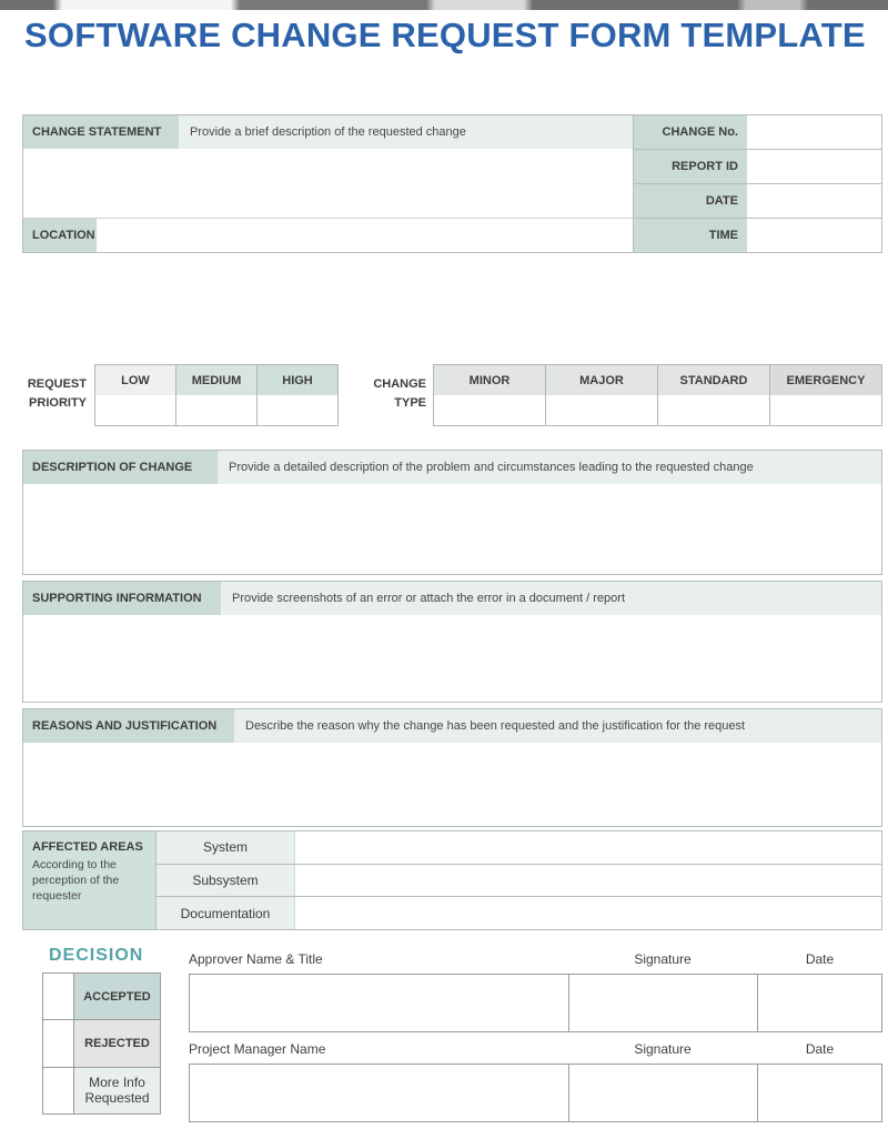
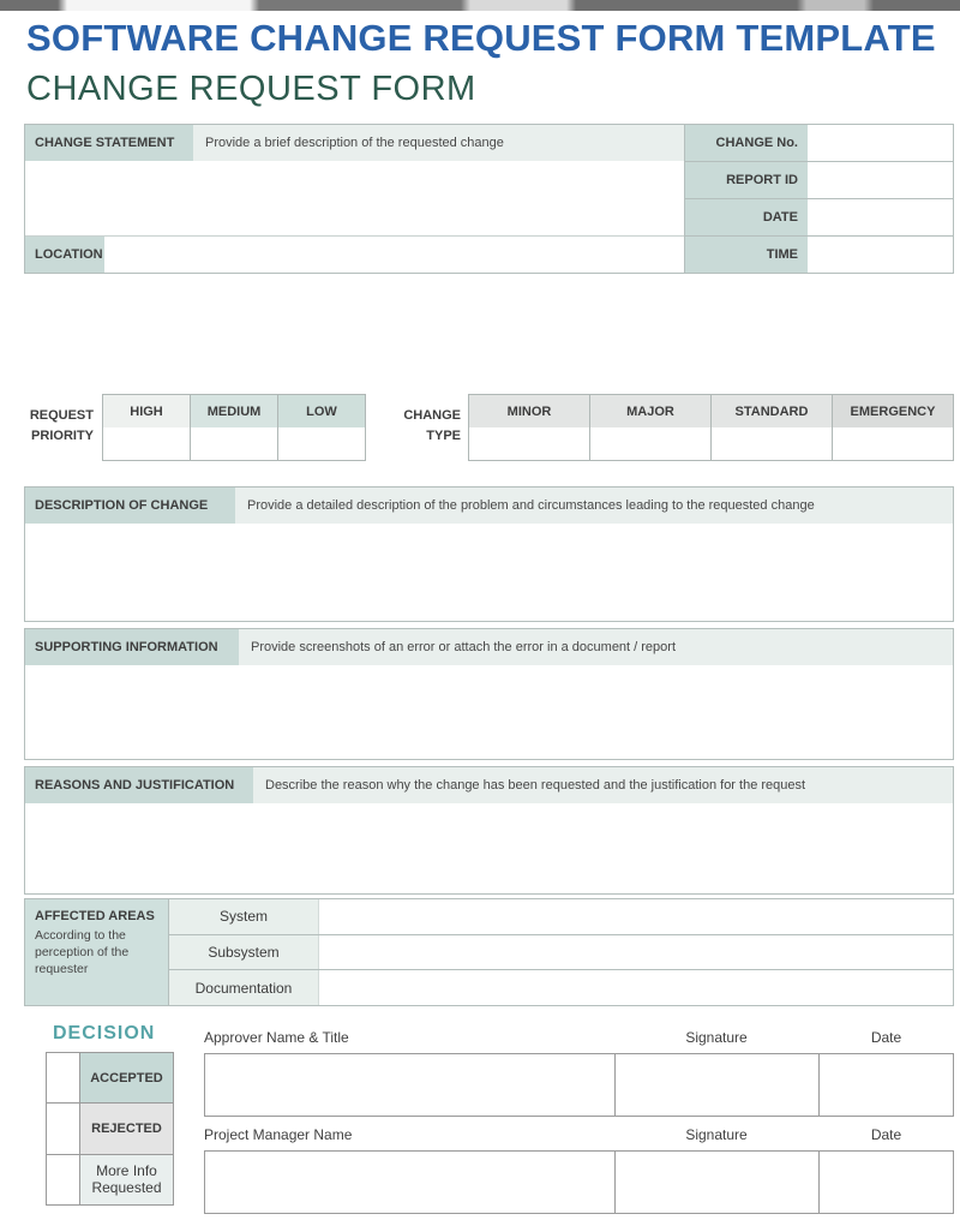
  SOFTWARE CHANGE REQUEST FORM TEMPLATE
+ CHANGE REQUEST FORM
  CHANGE STATEMENT
  Provide a brief description of the requested change
  LOCATION
  CHANGE No.
  REPORT ID
  DATE
  TIME
  REQUEST PRIORITY
- LOW
+ HIGH
  MEDIUM
- HIGH
+ LOW
  CHANGE TYPE
  MINOR
  MAJOR
  STANDARD
  EMERGENCY
  DESCRIPTION OF CHANGE
  Provide a detailed description of the problem and circumstances leading to the requested change
  SUPPORTING INFORMATION
  Provide screenshots of an error or attach the error in a document / report
  REASONS AND JUSTIFICATION
  Describe the reason why the change has been requested and the justification for the request
  AFFECTED AREAS
  According to the perception of the requester
  System
  Subsystem
  Documentation
  DECISION
  ACCEPTED
  REJECTED
  More Info Requested
  Approver Name & Title
  Signature
  Date
  Project Manager Name
  Signature
  Date
